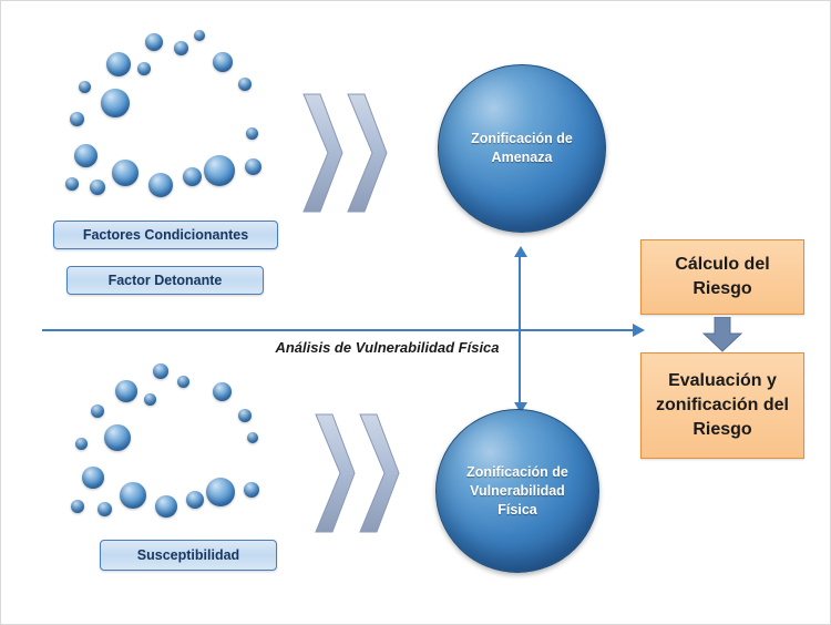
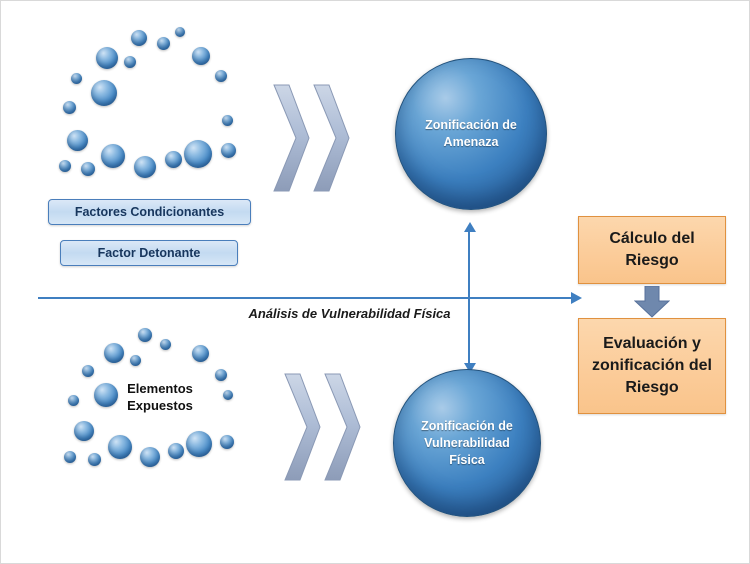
  Análisis de Vulnerabilidad Física
  Zonificación de
  Amenaza
  Factores Condicionantes
  Factor Detonante
+ Elementos
+ Expuestos
  Zonificación de
  Vulnerabilidad
  Física
- Susceptibilidad
  Cálculo del
  Riesgo
  Evaluación y
  zonificación del
  Riesgo
